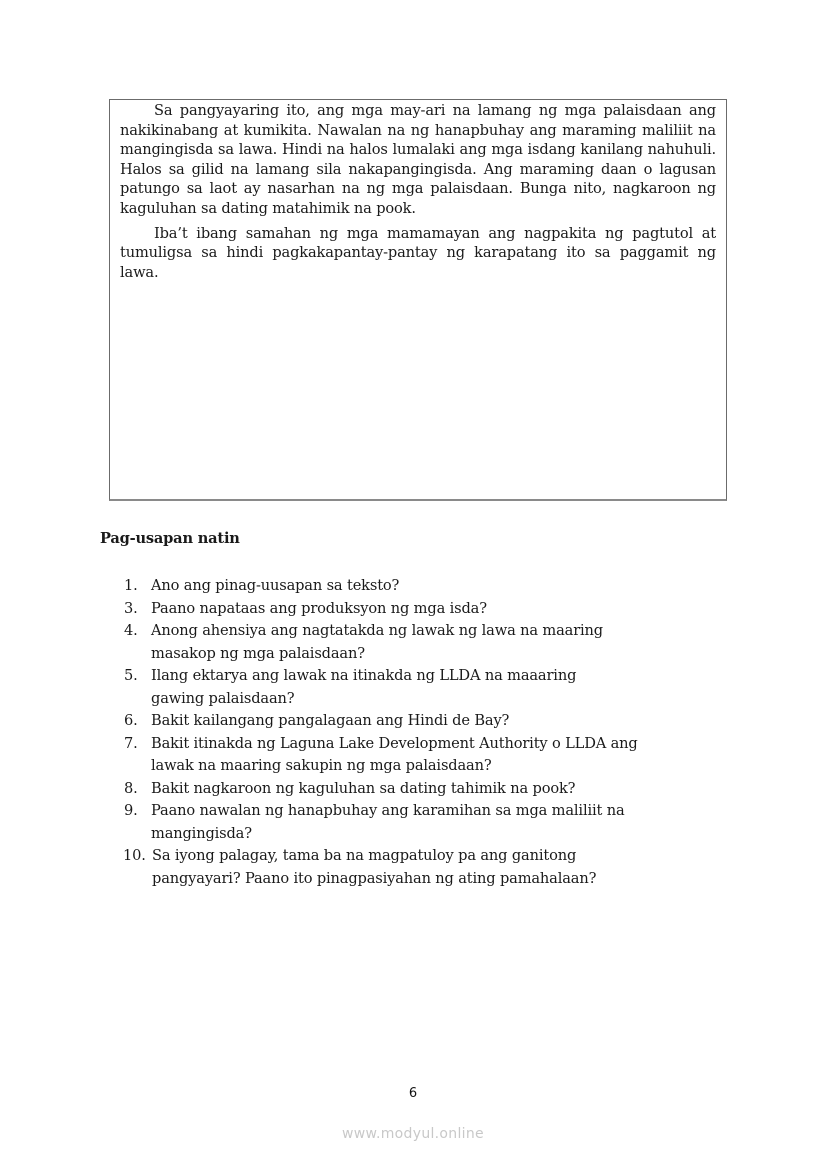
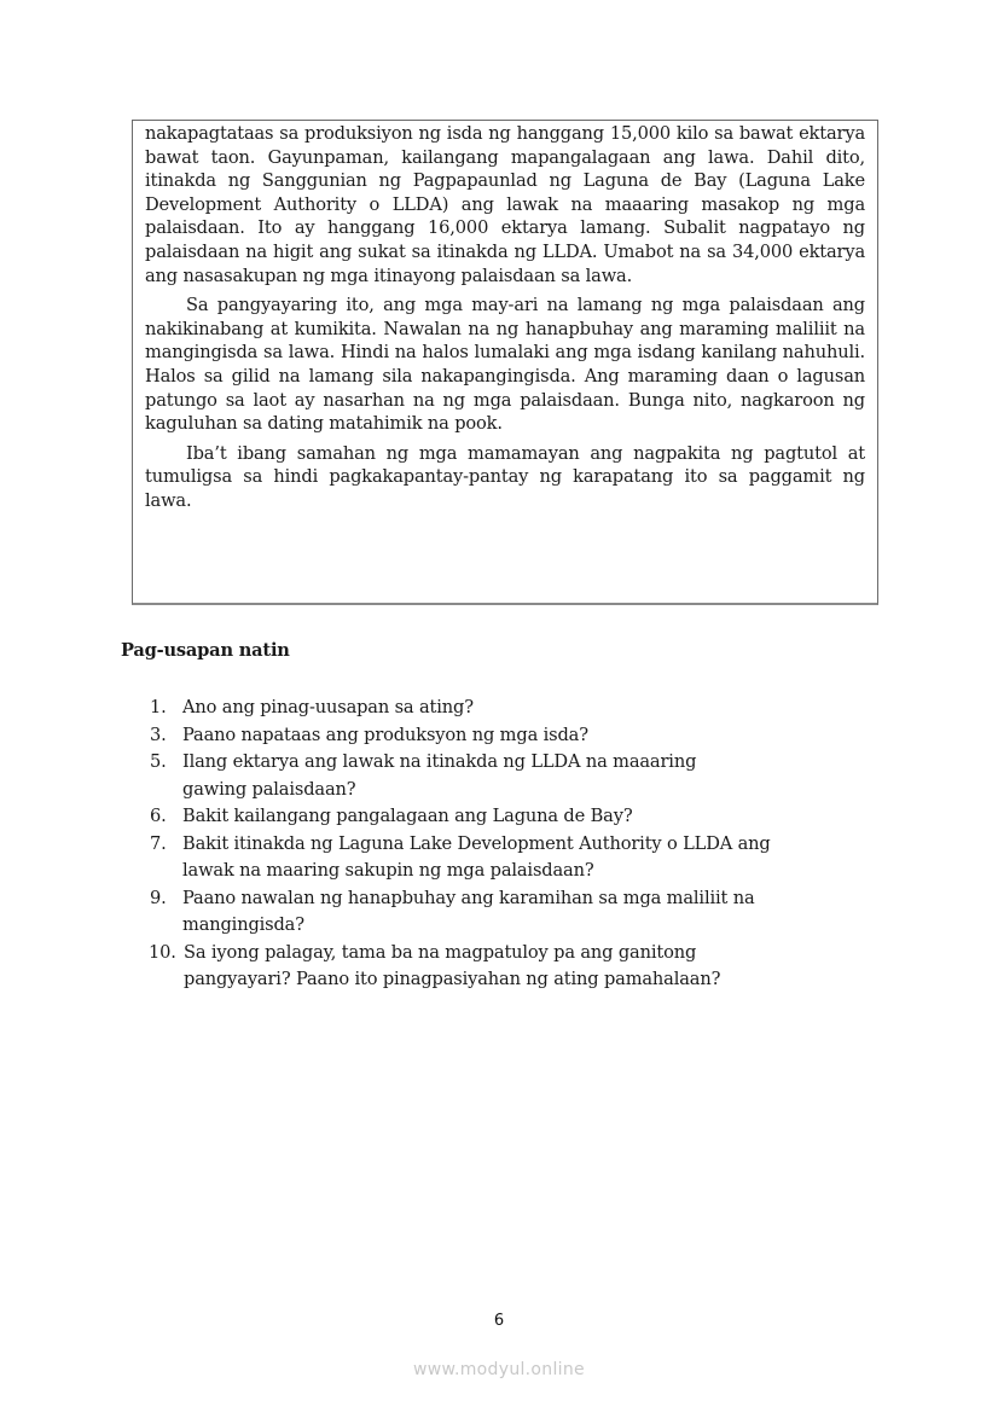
+ nakapagtataas sa produksiyon ng isda ng hanggang 15,000 kilo sa bawat ektarya bawat taon. Gayunpaman, kailangang mapangalagaan ang lawa. Dahil dito, itinakda ng Sanggunian ng Pagpapaunlad ng Laguna de Bay (Laguna Lake Development Authority o LLDA) ang lawak na maaaring masakop ng mga palaisdaan. Ito ay hanggang 16,000 ektarya lamang. Subalit nagpatayo ng palaisdaan na higit ang sukat sa itinakda ng LLDA. Umabot na sa 34,000 ektarya ang nasasakupan ng mga itinayong palaisdaan sa lawa.
  Sa pangyayaring ito, ang mga may-ari na lamang ng mga palaisdaan ang nakikinabang at kumikita. Nawalan na ng hanapbuhay ang maraming maliliit na mangingisda sa lawa. Hindi na halos lumalaki ang mga isdang kanilang nahuhuli. Halos sa gilid na lamang sila nakapangingisda. Ang maraming daan o lagusan patungo sa laot ay nasarhan na ng mga palaisdaan. Bunga nito, nagkaroon ng kaguluhan sa dating matahimik na pook.
  Iba’t ibang samahan ng mga mamamayan ang nagpakita ng pagtutol at tumuligsa sa hindi pagkakapantay-pantay ng karapatang ito sa paggamit ng lawa.
  Pag-usapan natin
  1.
- Ano ang pinag-uusapan sa teksto?
+ Ano ang pinag-uusapan sa ating?
  3.
  Paano napataas ang produksyon ng mga isda?
- 4.
- Anong ahensiya ang nagtatakda ng lawak ng lawa na maaring
- masakop ng mga palaisdaan?
  5.
  Ilang ektarya ang lawak na itinakda ng LLDA na maaaring
  gawing palaisdaan?
  6.
- Bakit kailangang pangalagaan ang Hindi de Bay?
+ Bakit kailangang pangalagaan ang Laguna de Bay?
  7.
  Bakit itinakda ng Laguna Lake Development Authority o LLDA ang
  lawak na maaring sakupin ng mga palaisdaan?
- 8.
- Bakit nagkaroon ng kaguluhan sa dating tahimik na pook?
  9.
  Paano nawalan ng hanapbuhay ang karamihan sa mga maliliit na
  mangingisda?
  10.
  Sa iyong palagay, tama ba na magpatuloy pa ang ganitong
  pangyayari? Paano ito pinagpasiyahan ng ating pamahalaan?
  6
  www.modyul.online
